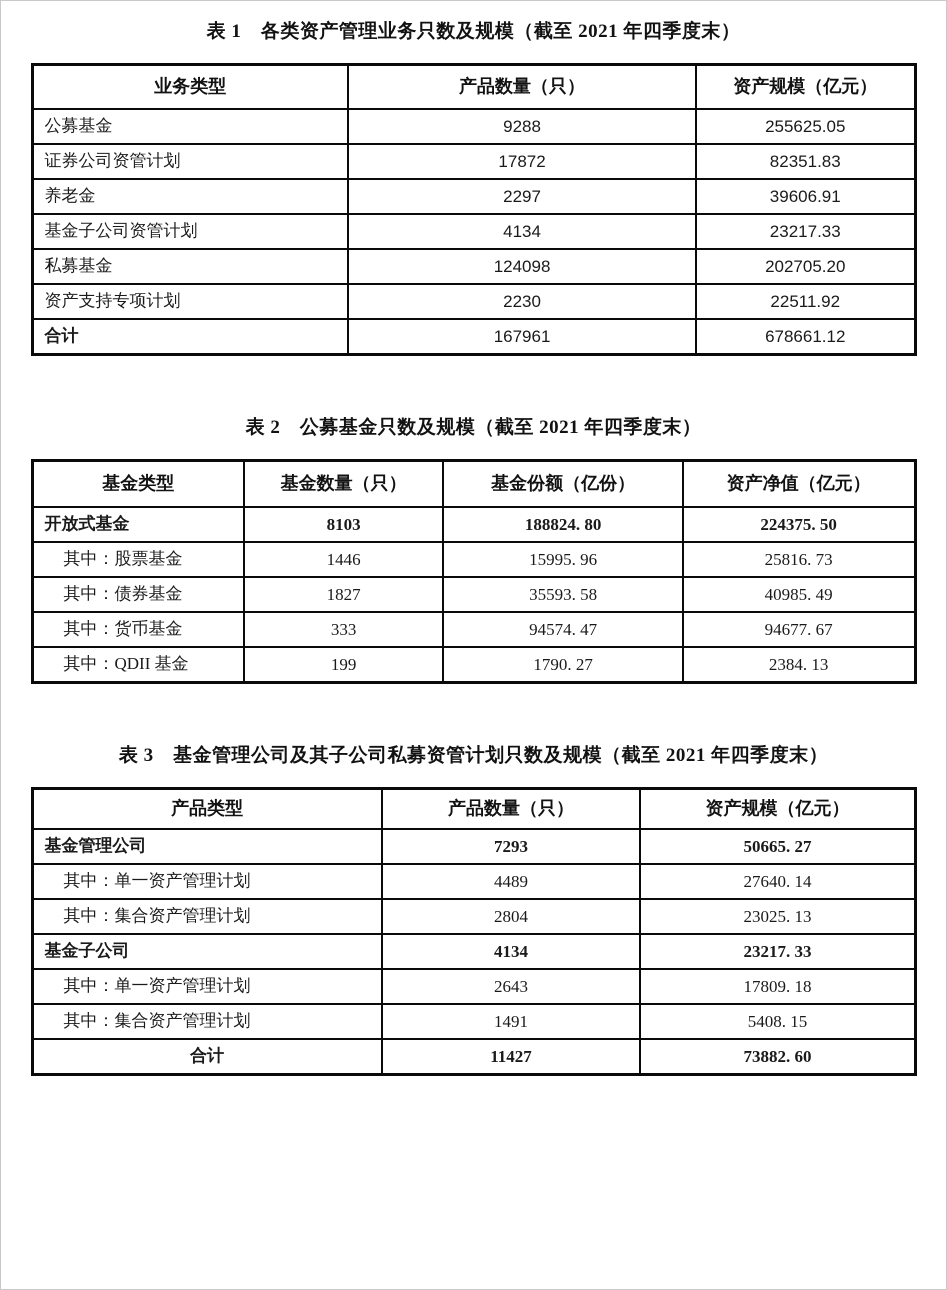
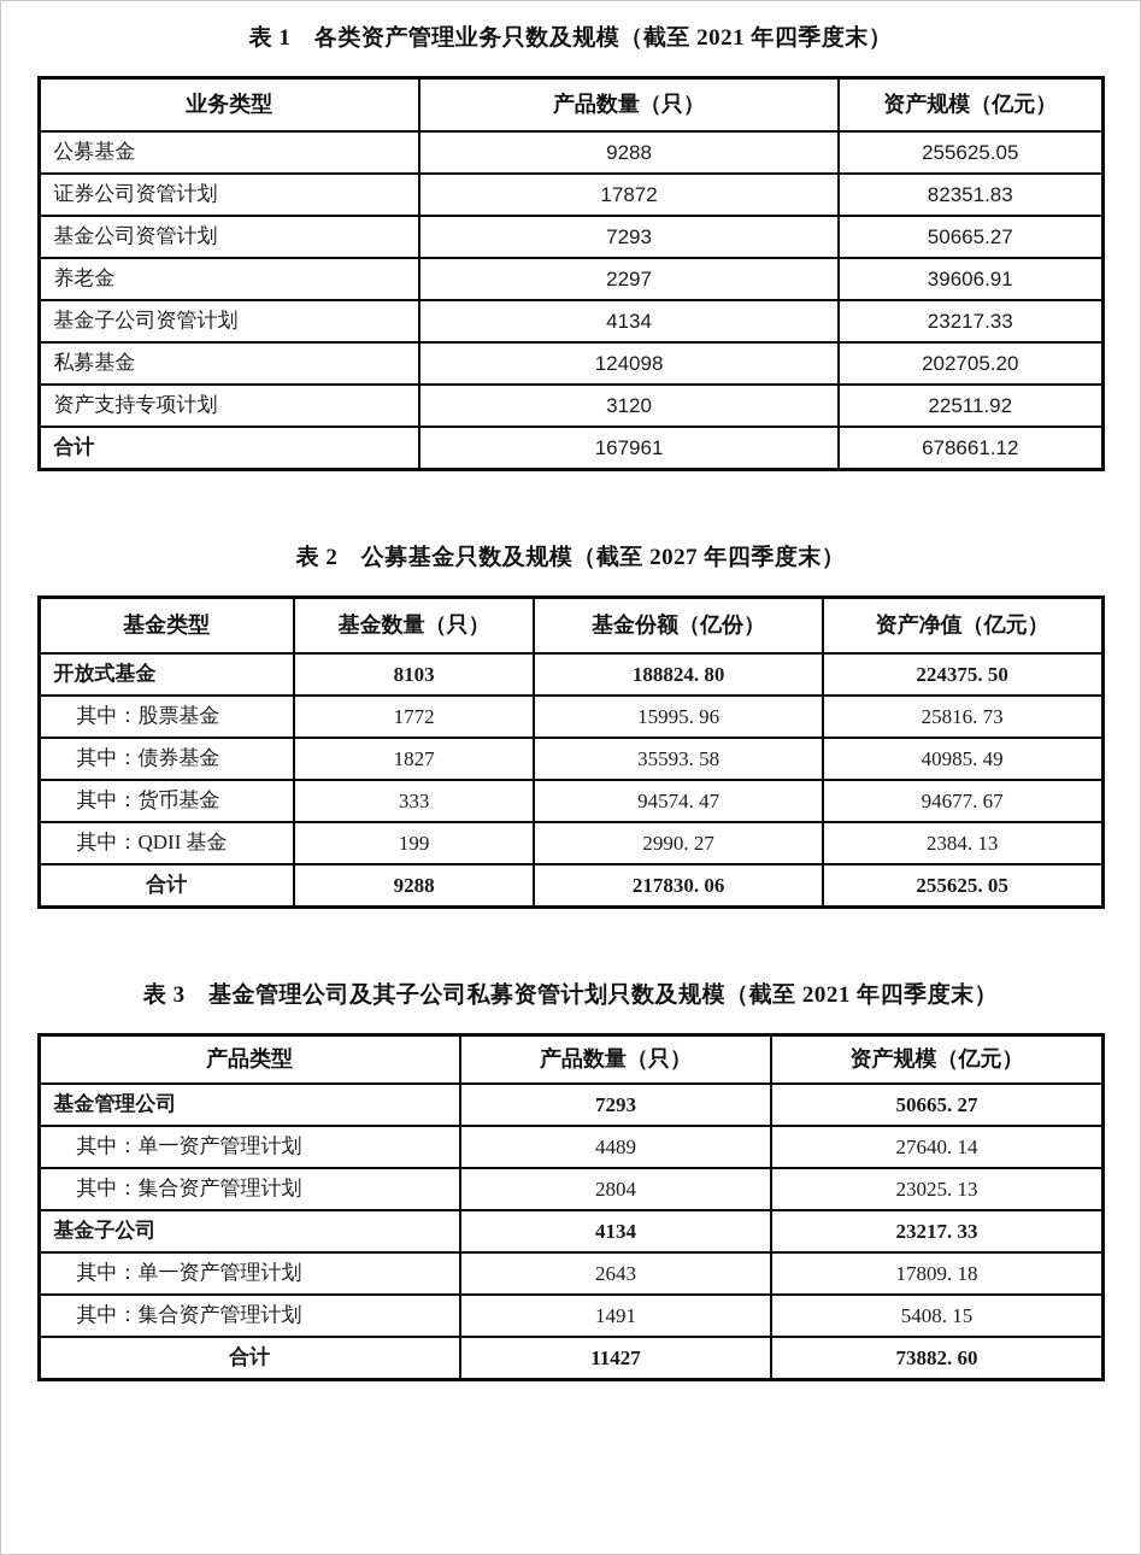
  表 1 各类资产管理业务只数及规模（截至 2021 年四季度末）
  业务类型	产品数量（只）	资产规模（亿元）
  公募基金	9288	255625.05
  证券公司资管计划	17872	82351.83
+ 基金公司资管计划	7293	50665.27
  养老金	2297	39606.91
  基金子公司资管计划	4134	23217.33
  私募基金	124098	202705.20
- 资产支持专项计划	2230	22511.92
+ 资产支持专项计划	3120	22511.92
  合计	167961	678661.12
- 表 2 公募基金只数及规模（截至 2021 年四季度末）
+ 表 2 公募基金只数及规模（截至 2027 年四季度末）
  基金类型	基金数量（只）	基金份额（亿份）	资产净值（亿元）
  开放式基金	8103	188824. 80	224375. 50
- 其中：股票基金	1446	15995. 96	25816. 73
+ 其中：股票基金	1772	15995. 96	25816. 73
  其中：债券基金	1827	35593. 58	40985. 49
  其中：货币基金	333	94574. 47	94677. 67
- 其中：QDII 基金	199	1790. 27	2384. 13
+ 其中：QDII 基金	199	2990. 27	2384. 13
+ 合计	9288	217830. 06	255625. 05
  表 3 基金管理公司及其子公司私募资管计划只数及规模（截至 2021 年四季度末）
  产品类型	产品数量（只）	资产规模（亿元）
  基金管理公司	7293	50665. 27
  其中：单一资产管理计划	4489	27640. 14
  其中：集合资产管理计划	2804	23025. 13
  基金子公司	4134	23217. 33
  其中：单一资产管理计划	2643	17809. 18
  其中：集合资产管理计划	1491	5408. 15
  合计	11427	73882. 60
